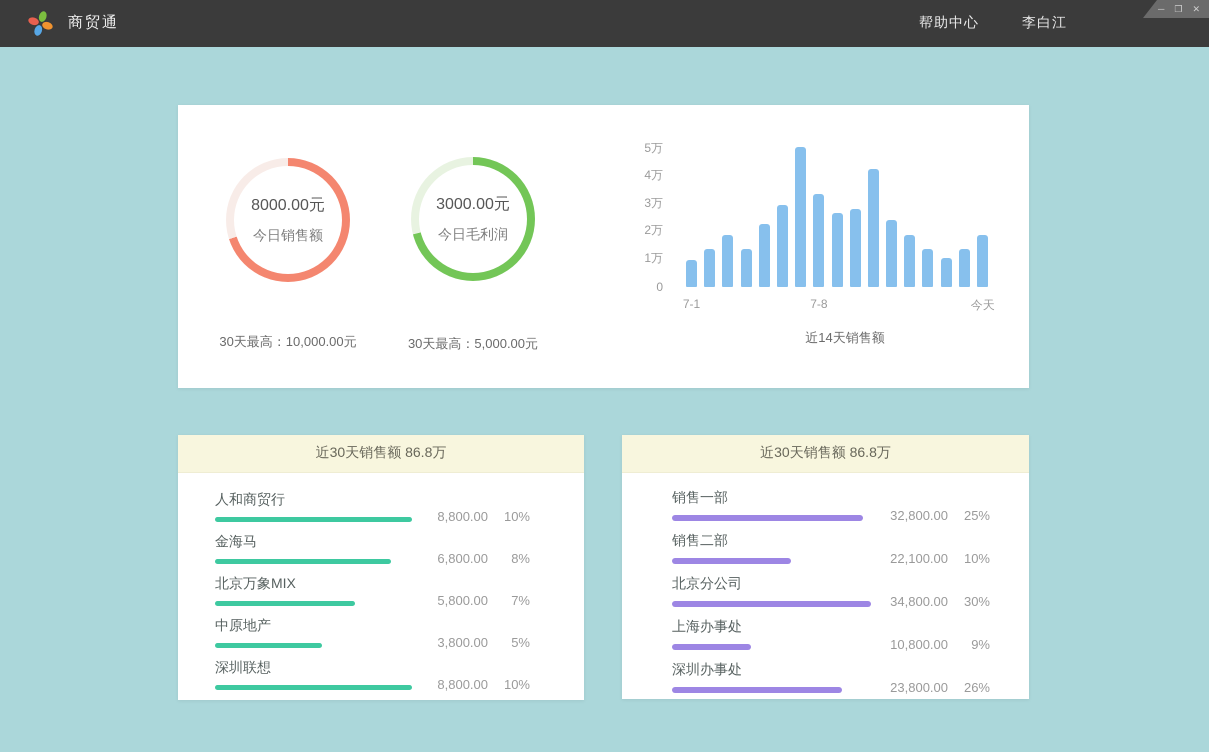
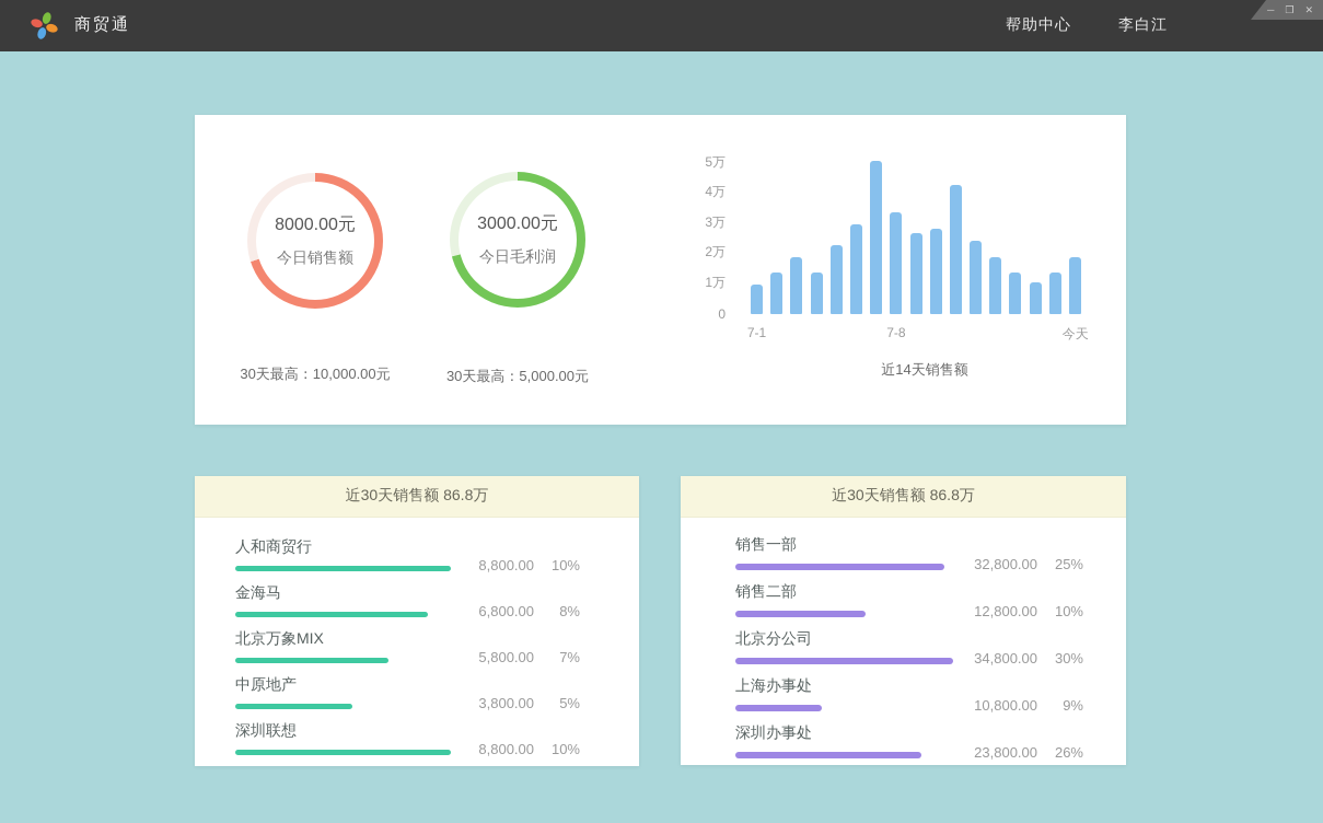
  商贸通
  帮助中心
  李白江
  ─
  ❒
  ✕
  8000.00元
  今日销售额
  30天最高：10,000.00元
  3000.00元
  今日毛利润
  30天最高：5,000.00元
  5万
  4万
  3万
  2万
  1万
  0
  7-1
  7-8
  今天
  近14天销售额
  近30天销售额 86.8万
  人和商贸行
  8,800.00
  10%
  金海马
  6,800.00
  8%
  北京万象MIX
  5,800.00
  7%
  中原地产
  3,800.00
  5%
  深圳联想
  8,800.00
  10%
  近30天销售额 86.8万
  销售一部
  32,800.00
  25%
  销售二部
- 22,100.00
+ 12,800.00
  10%
  北京分公司
  34,800.00
  30%
  上海办事处
  10,800.00
  9%
  深圳办事处
  23,800.00
  26%
